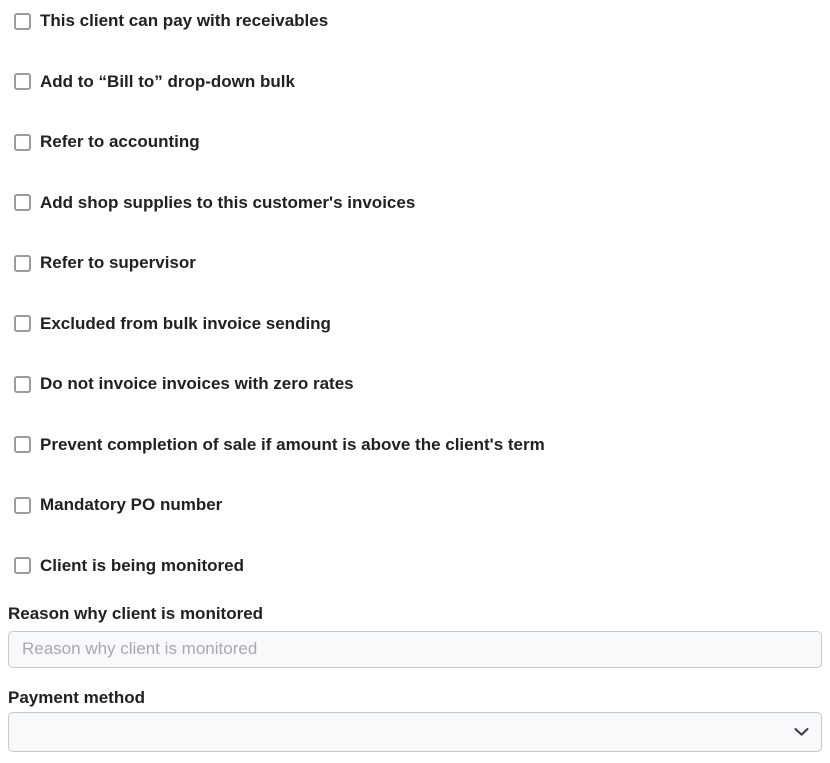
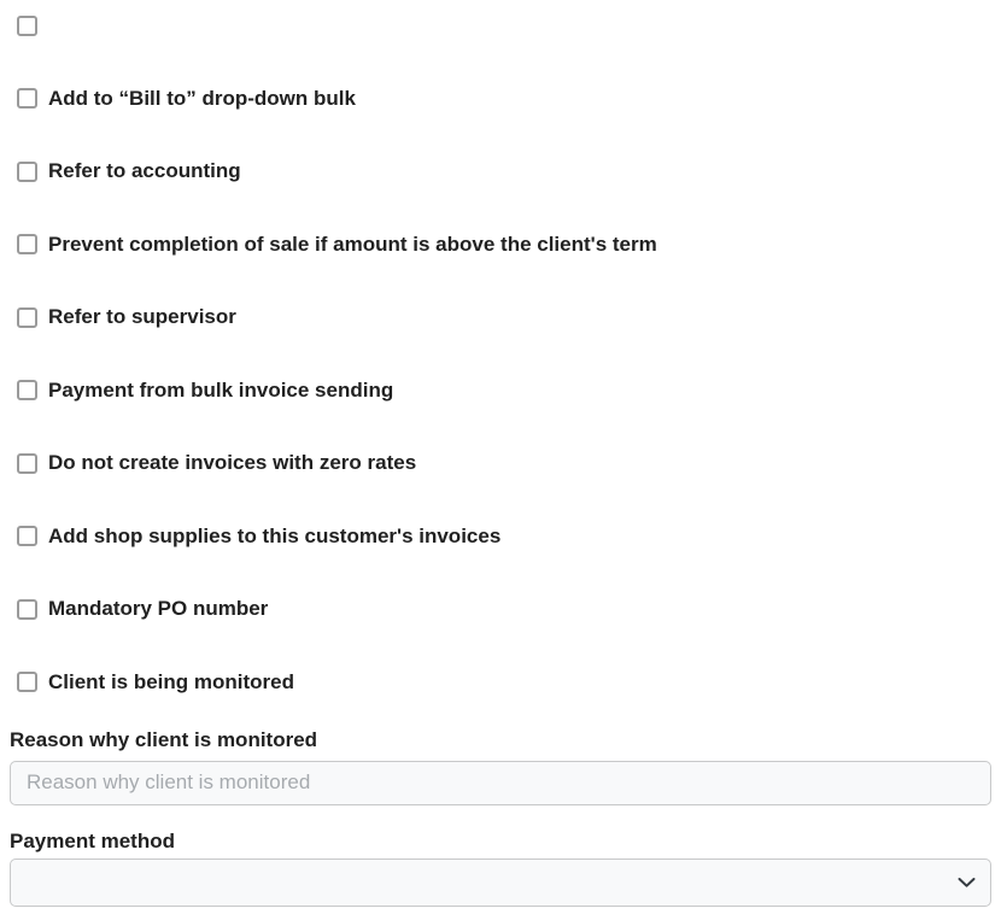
- This client can pay with receivables
  Add to “Bill to” drop-down bulk
  Refer to accounting
- Add shop supplies to this customer's invoices
+ Prevent completion of sale if amount is above the client's term
  Refer to supervisor
- Excluded from bulk invoice sending
+ Payment from bulk invoice sending
- Do not invoice invoices with zero rates
+ Do not create invoices with zero rates
- Prevent completion of sale if amount is above the client's term
+ Add shop supplies to this customer's invoices
  Mandatory PO number
  Client is being monitored
  Reason why client is monitored
  Reason why client is monitored
  Payment method
